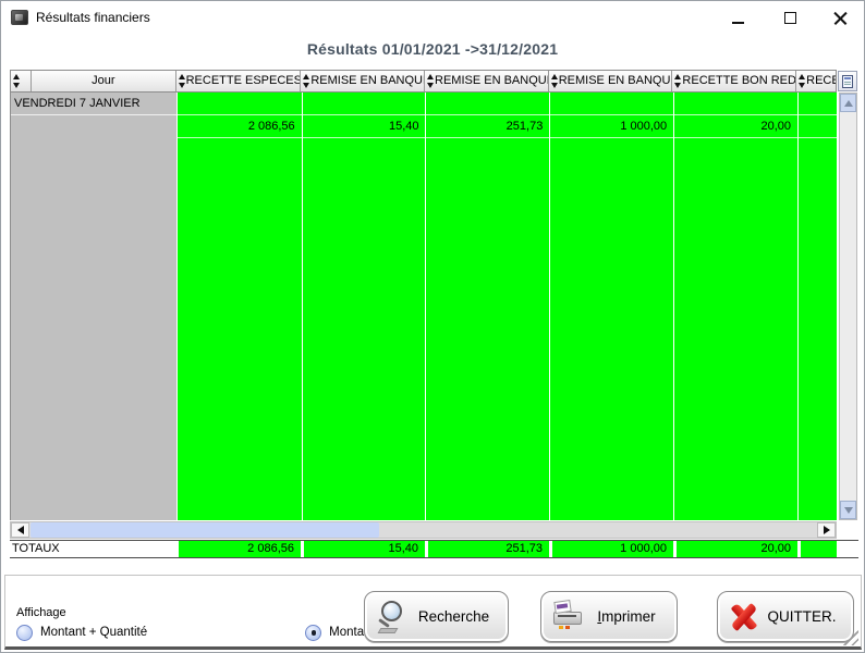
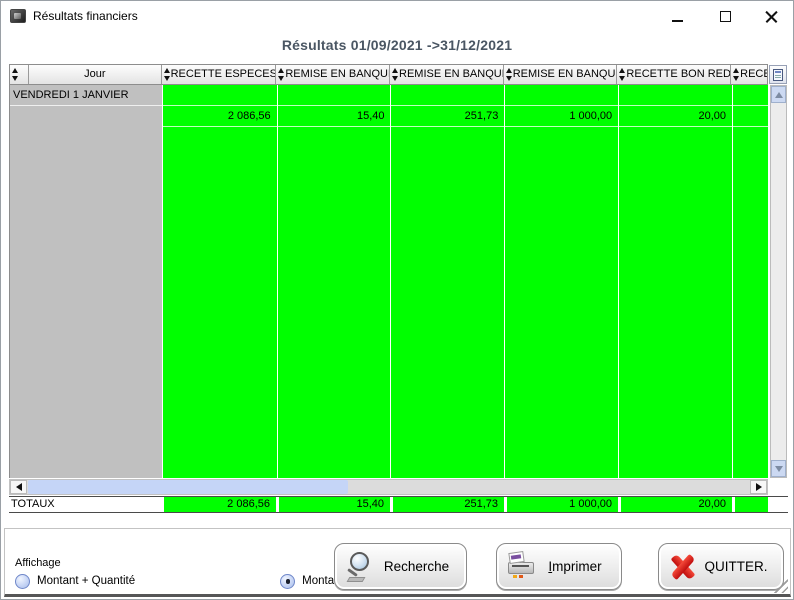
  Résultats financiers
- Résultats 01/01/2021 ->31/12/2021
+ Résultats 01/09/2021 ->31/12/2021
  Jour
  RECETTE ESPECES
  REMISE EN BANQU
  REMISE EN BANQU
  REMISE EN BANQU
  RECETTE BON RED
  RECE
- VENDREDI 7 JANVIER
+ VENDREDI 1 JANVIER
  2 086,56
  15,40
  251,73
  1 000,00
  20,00
  TOTAUX
  2 086,56
  15,40
  251,73
  1 000,00
  20,00
  Affichage
  Montant + Quantité
  Monta
  Recherche
  Imprimer
  QUITTER.
